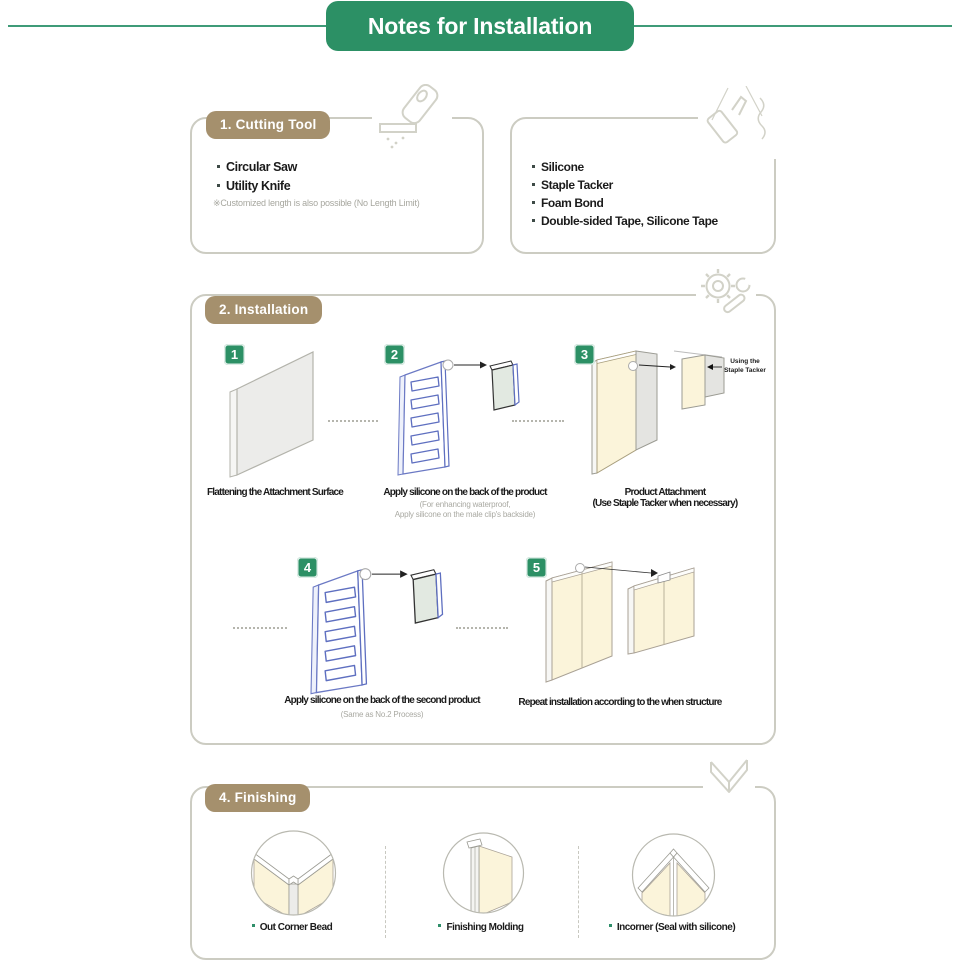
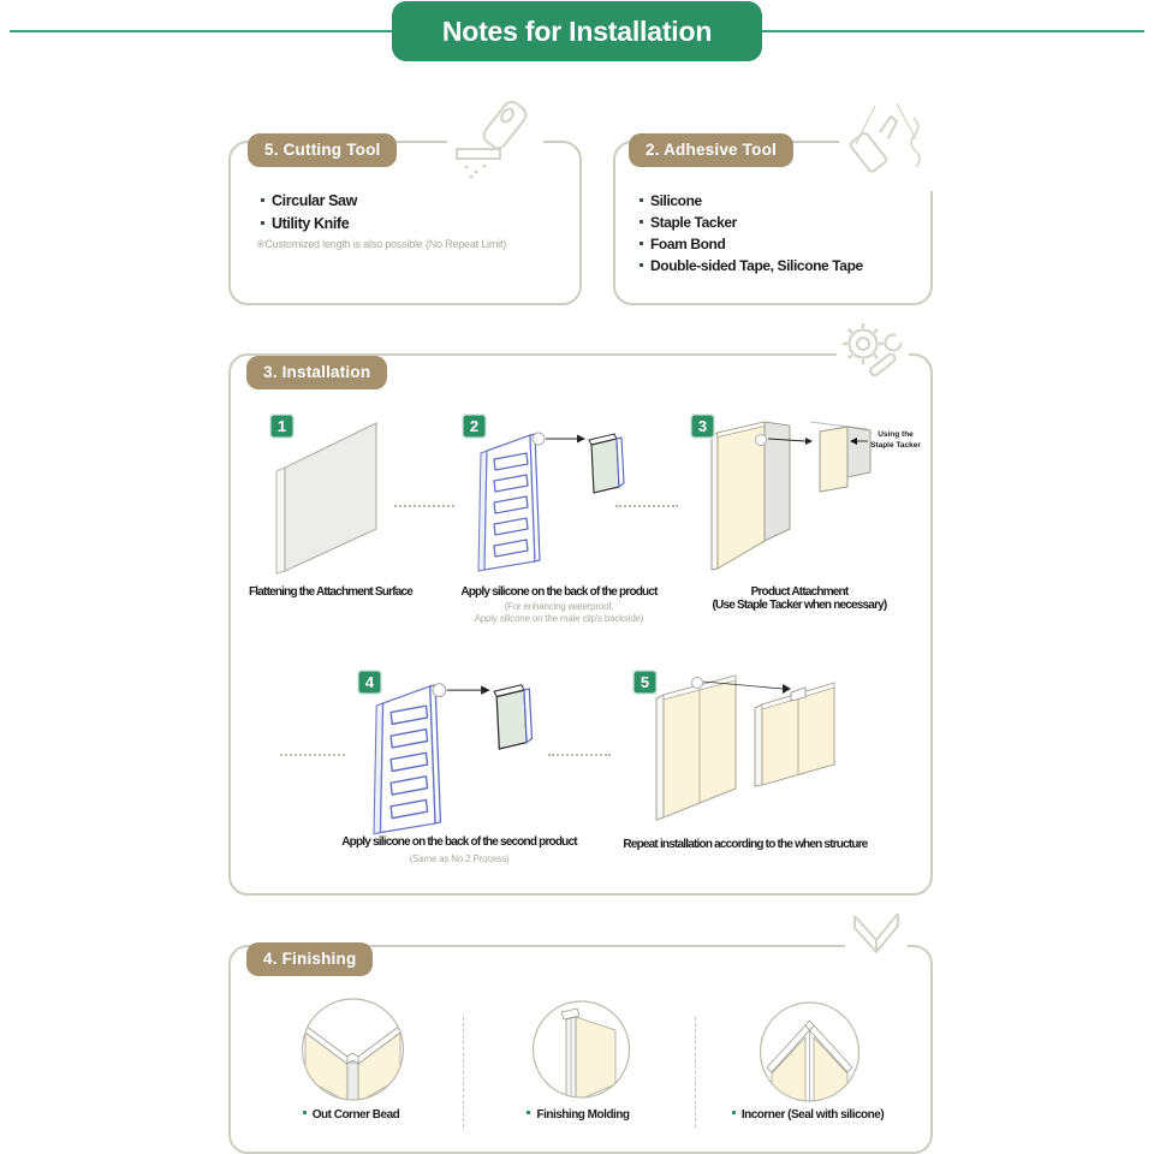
  Notes for Installation
- 1. Cutting Tool
+ 5. Cutting Tool
  Circular Saw
  Utility Knife
- ※Customized length is also possible (No Length Limit)
+ ※Customized length is also possible (No Repeat Limit)
+ 2. Adhesive Tool
  Silicone
  Staple Tacker
  Foam Bond
  Double-sided Tape, Silicone Tape
- 2. Installation
+ 3. Installation
  1
  2
  3
  4
  5
  Flattening the Attachment Surface
  Apply silicone on the back of the product
  (For enhancing waterproof,
  Apply silicone on the male clip's backside)
  Product Attachment
  (Use Staple Tacker when necessary)
  Apply silicone on the back of the second product
  (Same as No.2 Process)
  Repeat installation according to the when structure
  4. Finishing
  Out Corner Bead
  Finishing Molding
  Incorner (Seal with silicone)
